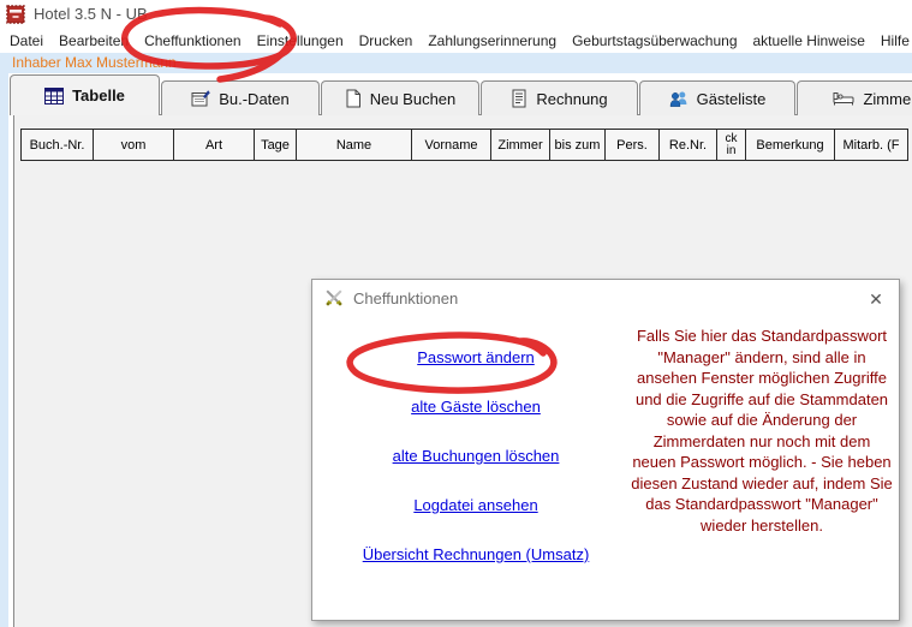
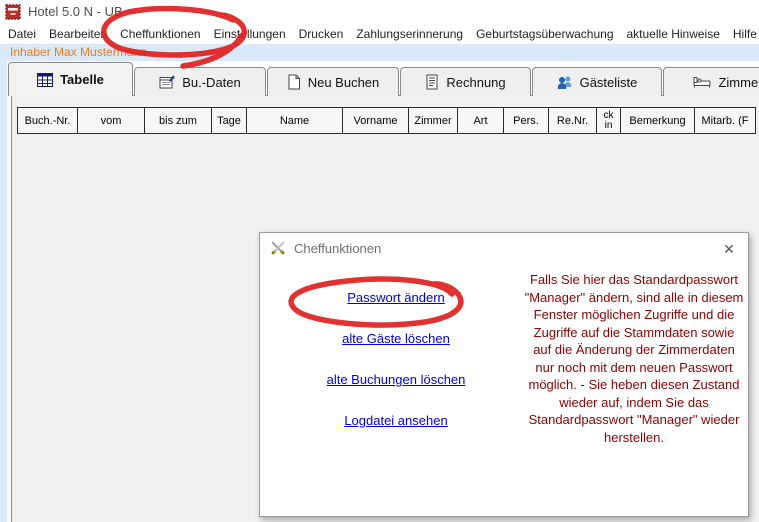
- Hotel 3.5 N - UB
+ Hotel 5.0 N - UB
  Datei
  Bearbeite
  Cheffunktionen
  Einstllungen
  Drucken
  Zahlungserinnerung
  Geburtstagsüberwachung
  aktuelle Hinweise
  Hilfe
  Inhaber Max Musterm
  Buch.-Nr.
  vom
- Art
+ bis zum
  Tage
  Name
  Vorname
  Zimmer
- bis zum
+ Art
  Pers.
  Re.Nr.
  ck
  in
  Bemerkung
  Mitarb. (F
  Tabelle
  Bu.-Daten
  Neu Buchen
  Rechnung
  Gästeliste
  Zimme
  Cheffunktionen
  ✕
  Passwort ändern
  alte Gäste löschen
  alte Buchungen löschen
  Logdatei ansehen
- Übersicht Rechnungen (Umsatz)
- Falls Sie hier das Standardpasswort "Manager" ändern, sind alle in ansehen Fenster möglichen Zugriffe und die Zugriffe auf die Stammdaten sowie auf die Änderung der Zimmerdaten nur noch mit dem neuen Passwort möglich. - Sie heben diesen Zustand wieder auf, indem Sie das Standardpasswort "Manager" wieder herstellen.
+ Falls Sie hier das Standardpasswort "Manager" ändern, sind alle in diesem Fenster möglichen Zugriffe und die Zugriffe auf die Stammdaten sowie auf die Änderung der Zimmerdaten nur noch mit dem neuen Passwort möglich. - Sie heben diesen Zustand wieder auf, indem Sie das Standardpasswort "Manager" wieder herstellen.
